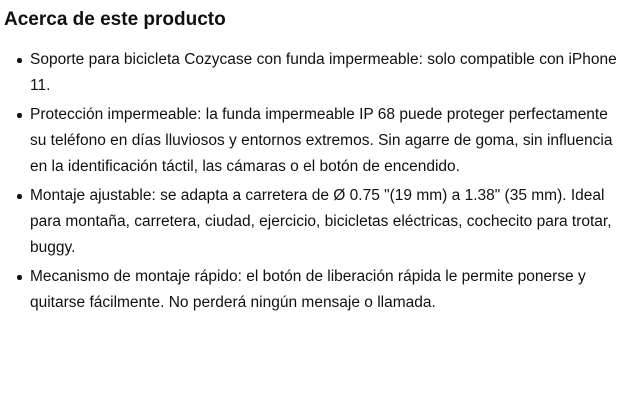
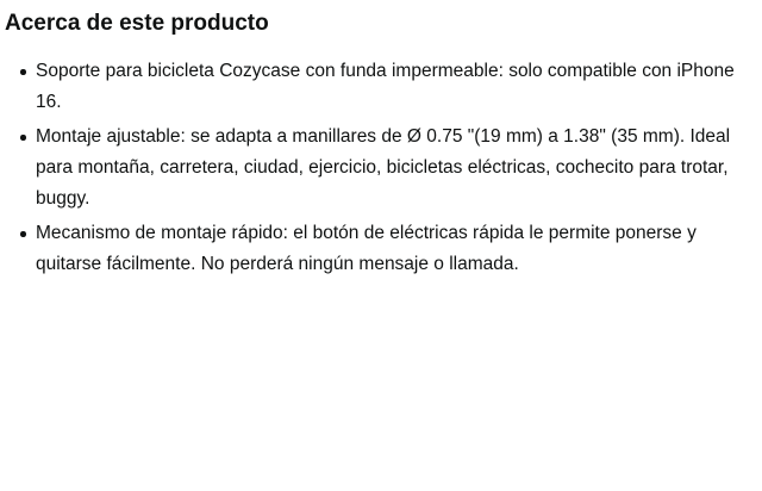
  Acerca de este producto
- Soporte para bicicleta Cozycase con funda impermeable: solo compatible con iPhone 11.
+ Soporte para bicicleta Cozycase con funda impermeable: solo compatible con iPhone 16.
- Protección impermeable: la funda impermeable IP 68 puede proteger perfectamente su teléfono en días lluviosos y entornos extremos. Sin agarre de goma, sin influencia en la identificación táctil, las cámaras o el botón de encendido.
- Montaje ajustable: se adapta a carretera de Ø 0.75 "(19 mm) a 1.38" (35 mm). Ideal para montaña, carretera, ciudad, ejercicio, bicicletas eléctricas, cochecito para trotar, buggy.
+ Montaje ajustable: se adapta a manillares de Ø 0.75 "(19 mm) a 1.38" (35 mm). Ideal para montaña, carretera, ciudad, ejercicio, bicicletas eléctricas, cochecito para trotar, buggy.
- Mecanismo de montaje rápido: el botón de liberación rápida le permite ponerse y quitarse fácilmente. No perderá ningún mensaje o llamada.
+ Mecanismo de montaje rápido: el botón de eléctricas rápida le permite ponerse y quitarse fácilmente. No perderá ningún mensaje o llamada.
